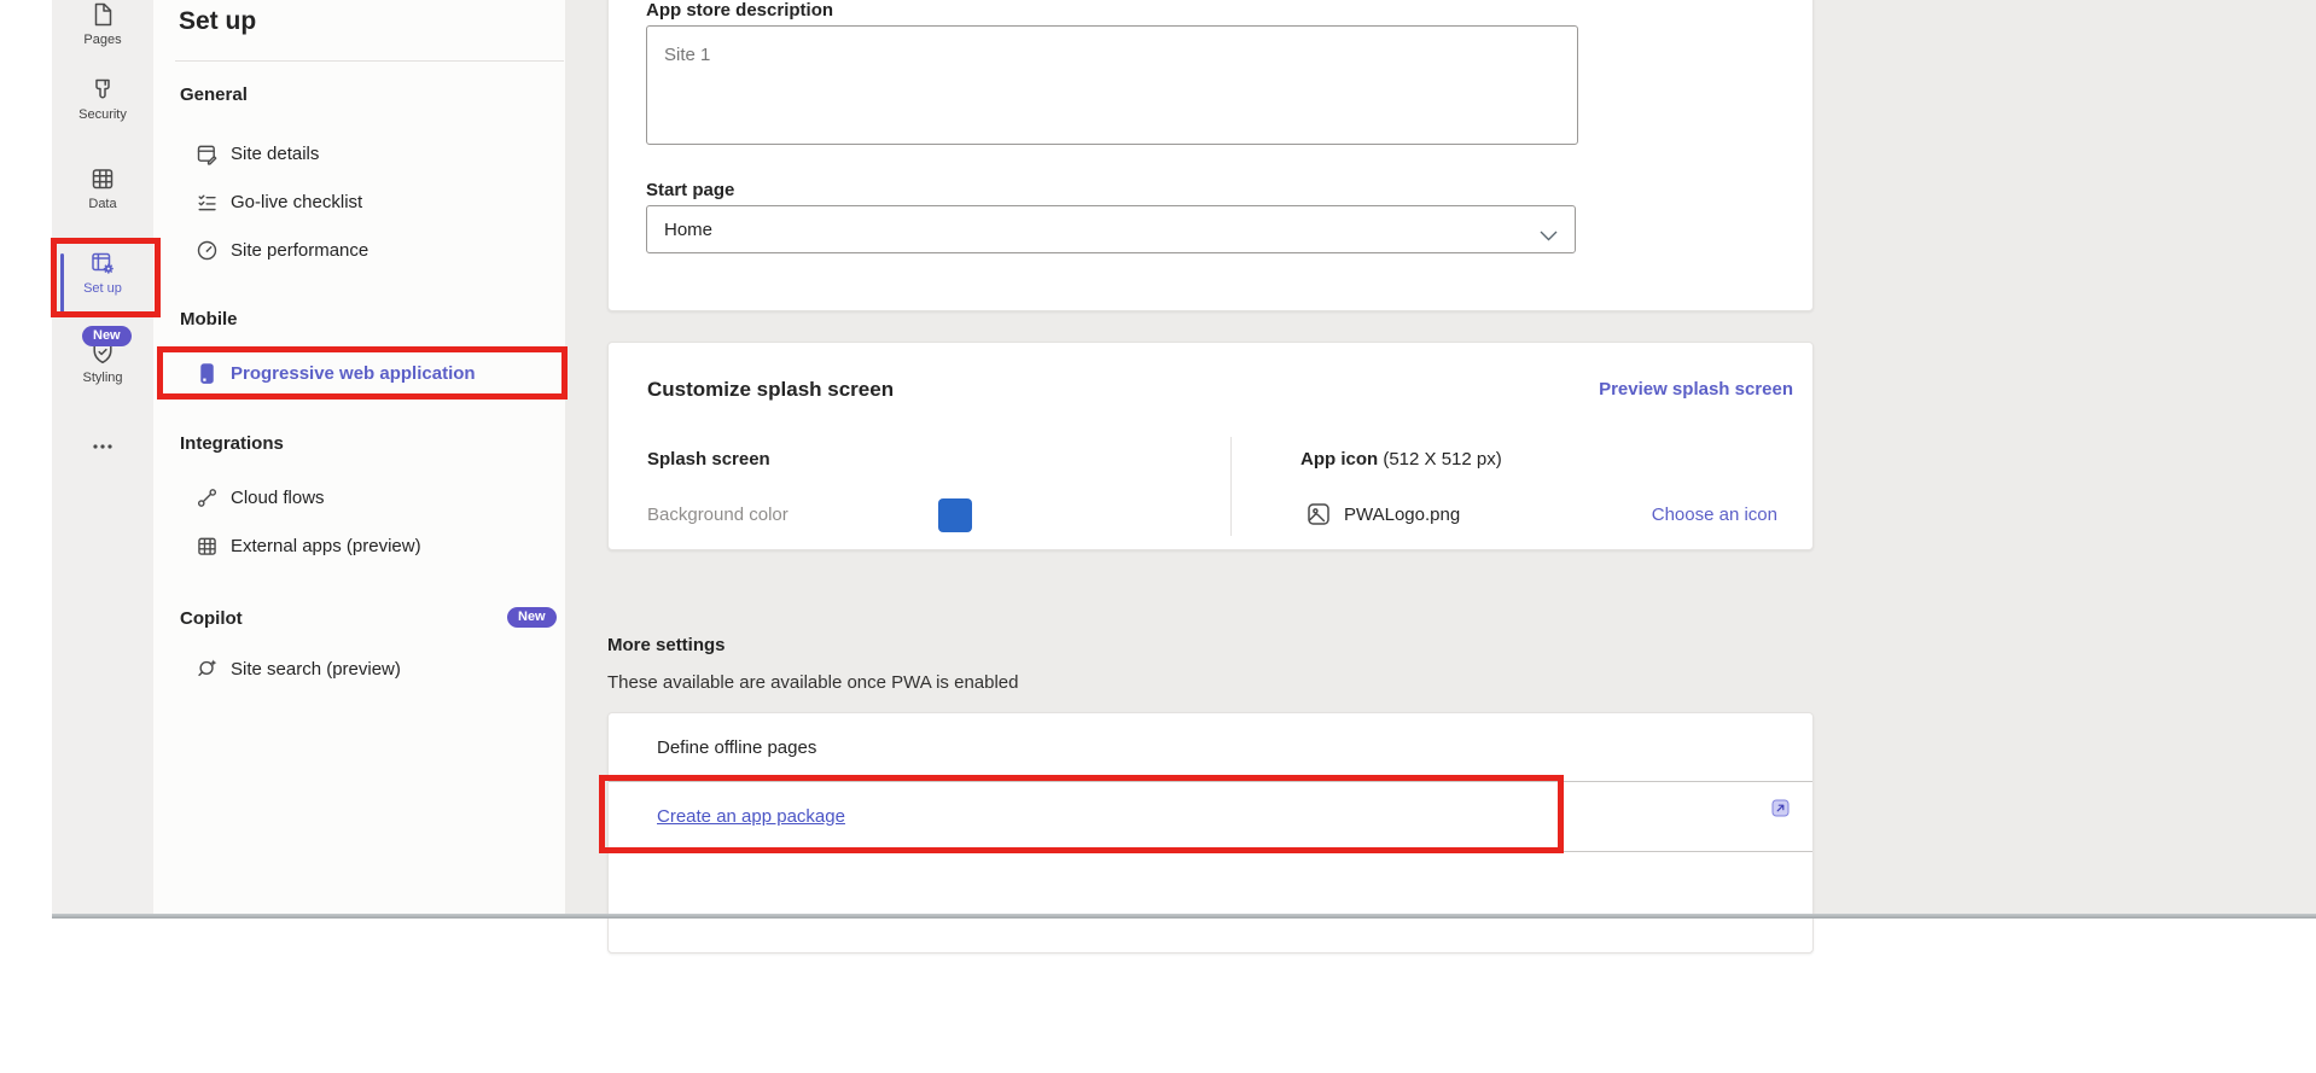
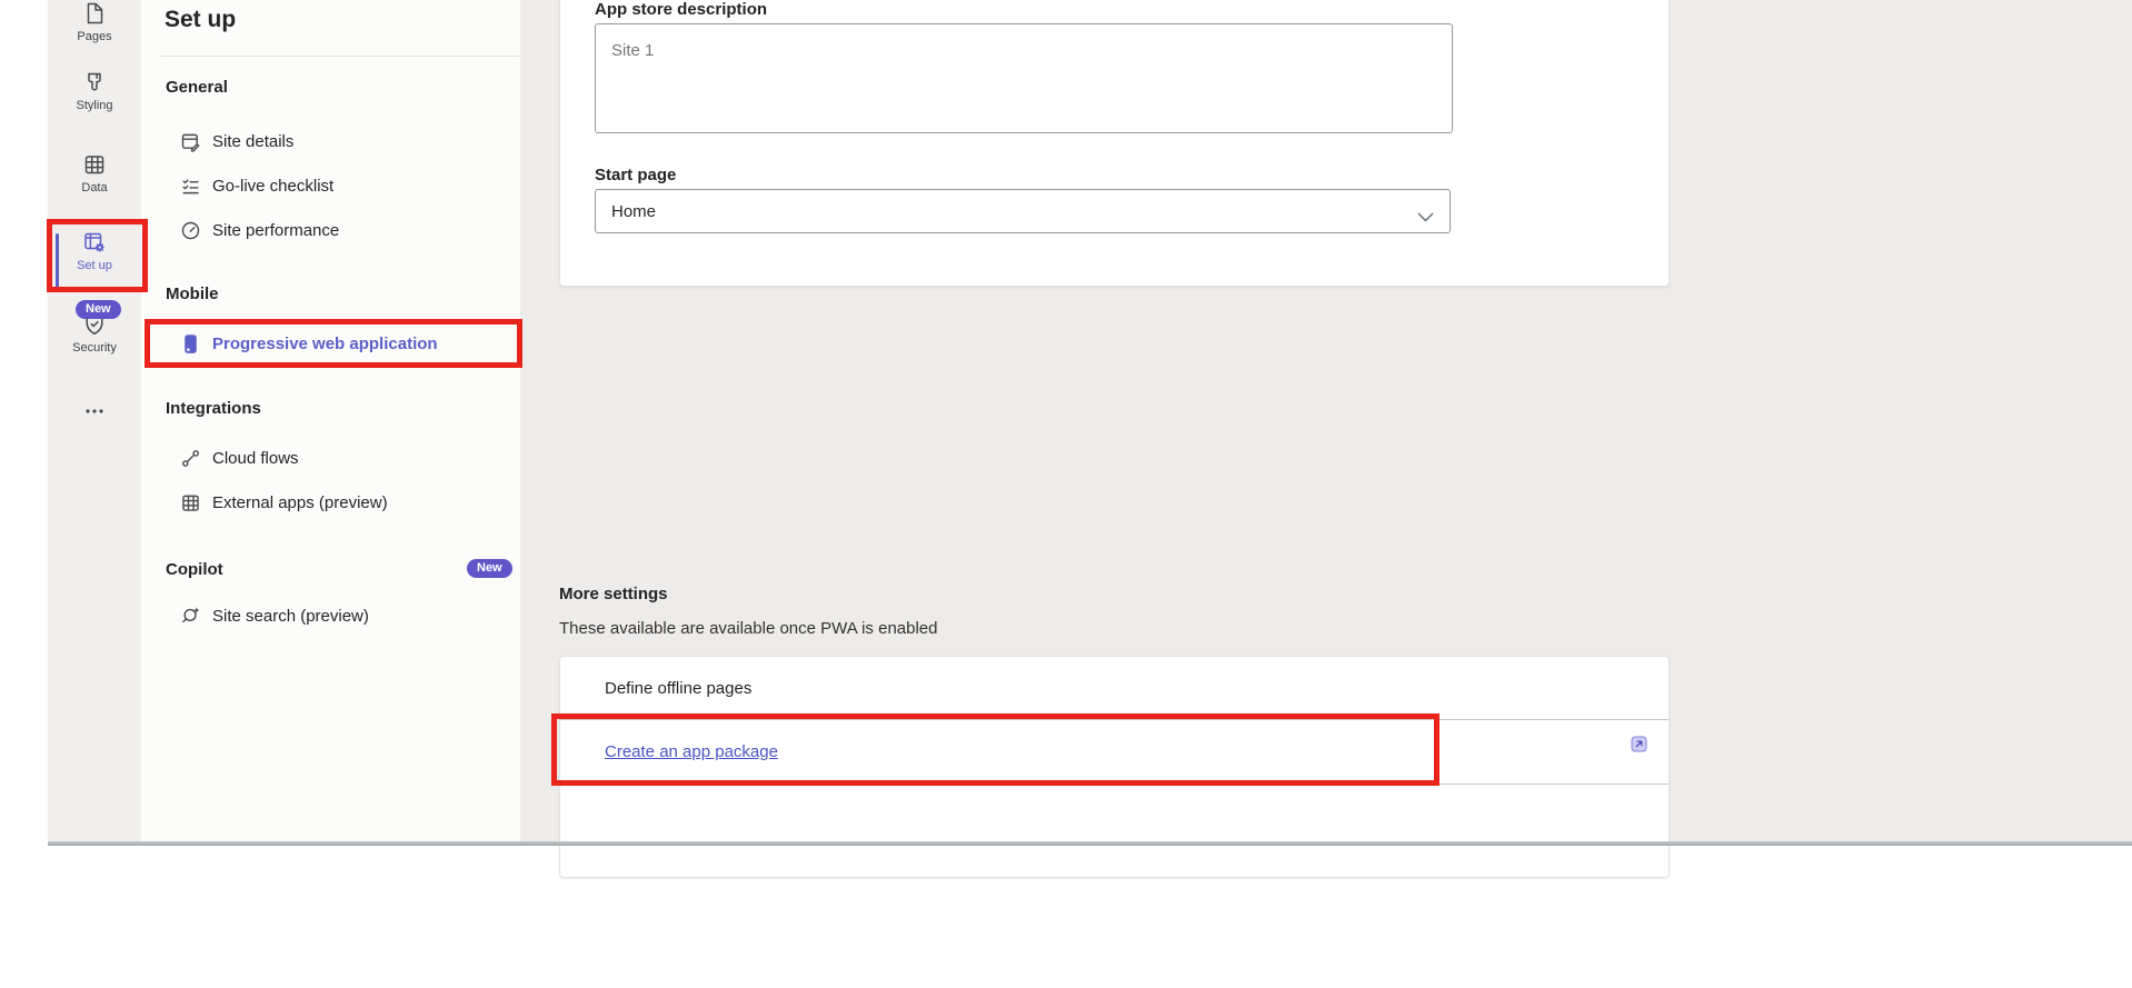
  Pages
- Security
+ Styling
  Data
  Set up
  New
- Styling
+ Security
  Set up
  General
  Site details
  Go-live checklist
  Site performance
  Mobile
  Progressive web application
  Integrations
  Cloud flows
  External apps (preview)
  Copilot
  New
  Site search (preview)
  App store description
  Site 1
  Start page
  Home
- Customize splash screen
- Preview splash screen
- Splash screen
- Background color
- App icon (512 X 512 px)
- PWALogo.png
- Choose an icon
  More settings
  These available are available once PWA is enabled
  Define offline pages
  Create an app package
